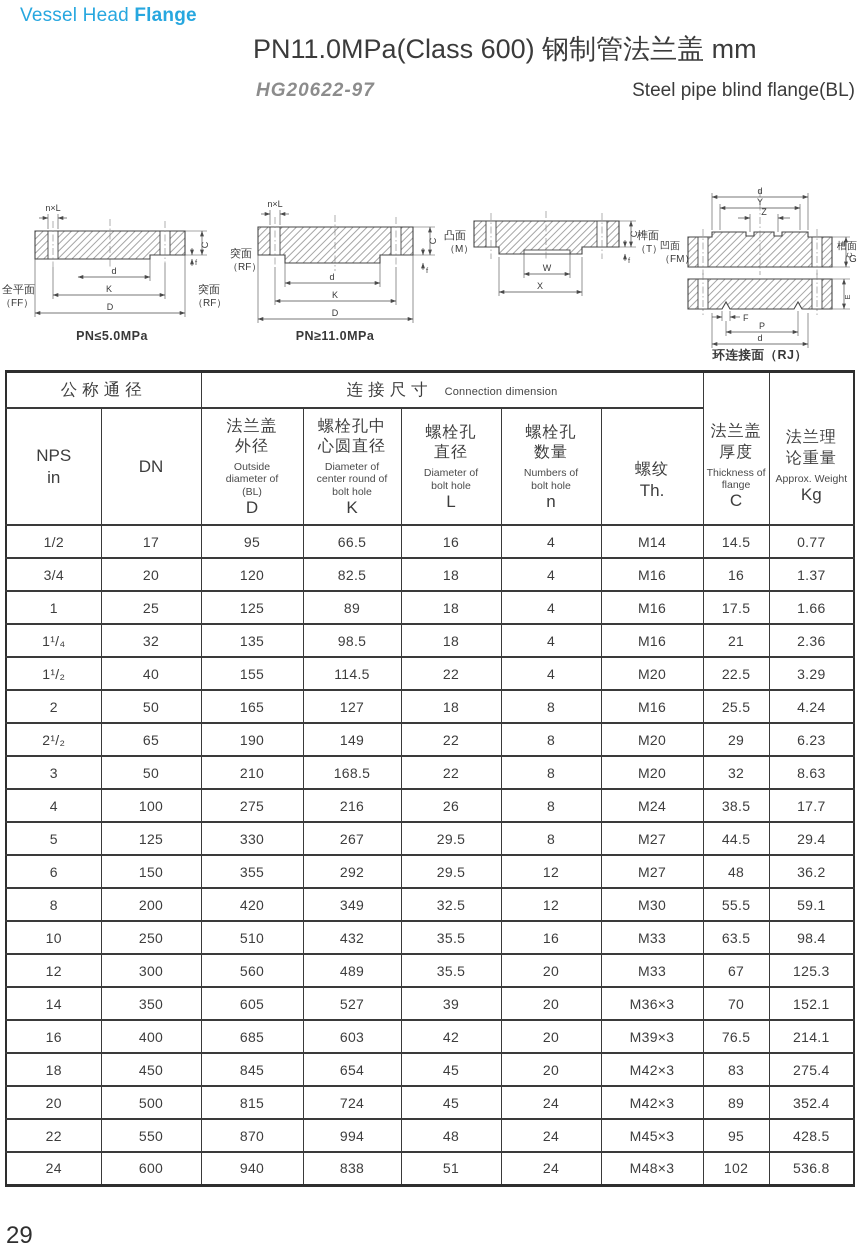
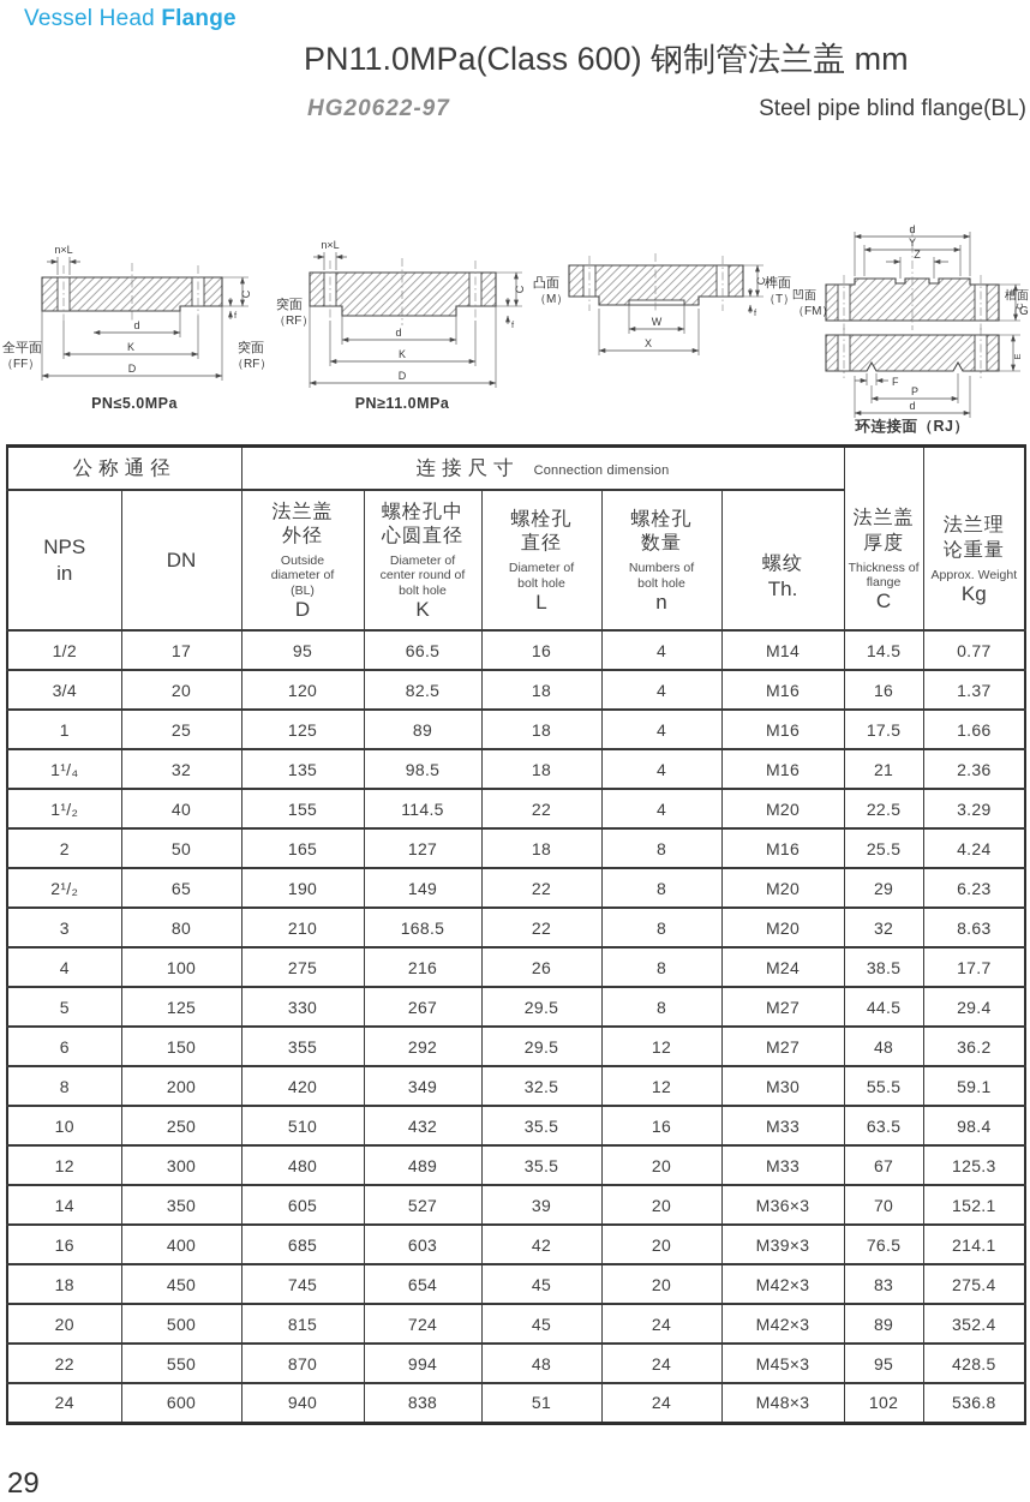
  Vessel Head Flange
  PN11.0MPa(Class 600) 钢制管法兰盖 mm
  HG20622-97
  Steel pipe blind flange(BL)
  n×L
  d
  K
  D
  f
  全平面
  （FF）
  突面
  （RF）
  PN≤5.0MPa
  n×L
  d
  K
  D
  f
  突面
  （RF）
  PN≥11.0MPa
  W
  X
  f
  凸面
  （M）
  榫面
  （T）
  d
  Y
  Z
  F
  P
  d
  凹面
  （FM）
  槽面
  环连接面（RJ）
  公称通径	连接尺寸 Connection dimension	法兰盖 厚度 Thickness of flange C	法兰理 论重量 Approx. Weight Kg
  NPS in	DN	法兰盖 外径 Outside diameter of (BL) D	螺栓孔中 心圆直径 Diameter of center round of bolt hole K	螺栓孔 直径 Diameter of bolt hole L	螺栓孔 数量 Numbers of bolt hole n	螺纹 Th.
  1/2	17	95	66.5	16	4	M14	14.5	0.77
  3/4	20	120	82.5	18	4	M16	16	1.37
  1	25	125	89	18	4	M16	17.5	1.66
  1¹/₄	32	135	98.5	18	4	M16	21	2.36
  1¹/₂	40	155	114.5	22	4	M20	22.5	3.29
  2	50	165	127	18	8	M16	25.5	4.24
  2¹/₂	65	190	149	22	8	M20	29	6.23
- 3	50	210	168.5	22	8	M20	32	8.63
+ 3	80	210	168.5	22	8	M20	32	8.63
  4	100	275	216	26	8	M24	38.5	17.7
  5	125	330	267	29.5	8	M27	44.5	29.4
  6	150	355	292	29.5	12	M27	48	36.2
  8	200	420	349	32.5	12	M30	55.5	59.1
  10	250	510	432	35.5	16	M33	63.5	98.4
- 12	300	560	489	35.5	20	M33	67	125.3
+ 12	300	480	489	35.5	20	M33	67	125.3
  14	350	605	527	39	20	M36×3	70	152.1
  16	400	685	603	42	20	M39×3	76.5	214.1
- 18	450	845	654	45	20	M42×3	83	275.4
+ 18	450	745	654	45	20	M42×3	83	275.4
  20	500	815	724	45	24	M42×3	89	352.4
  22	550	870	994	48	24	M45×3	95	428.5
  24	600	940	838	51	24	M48×3	102	536.8
  29
